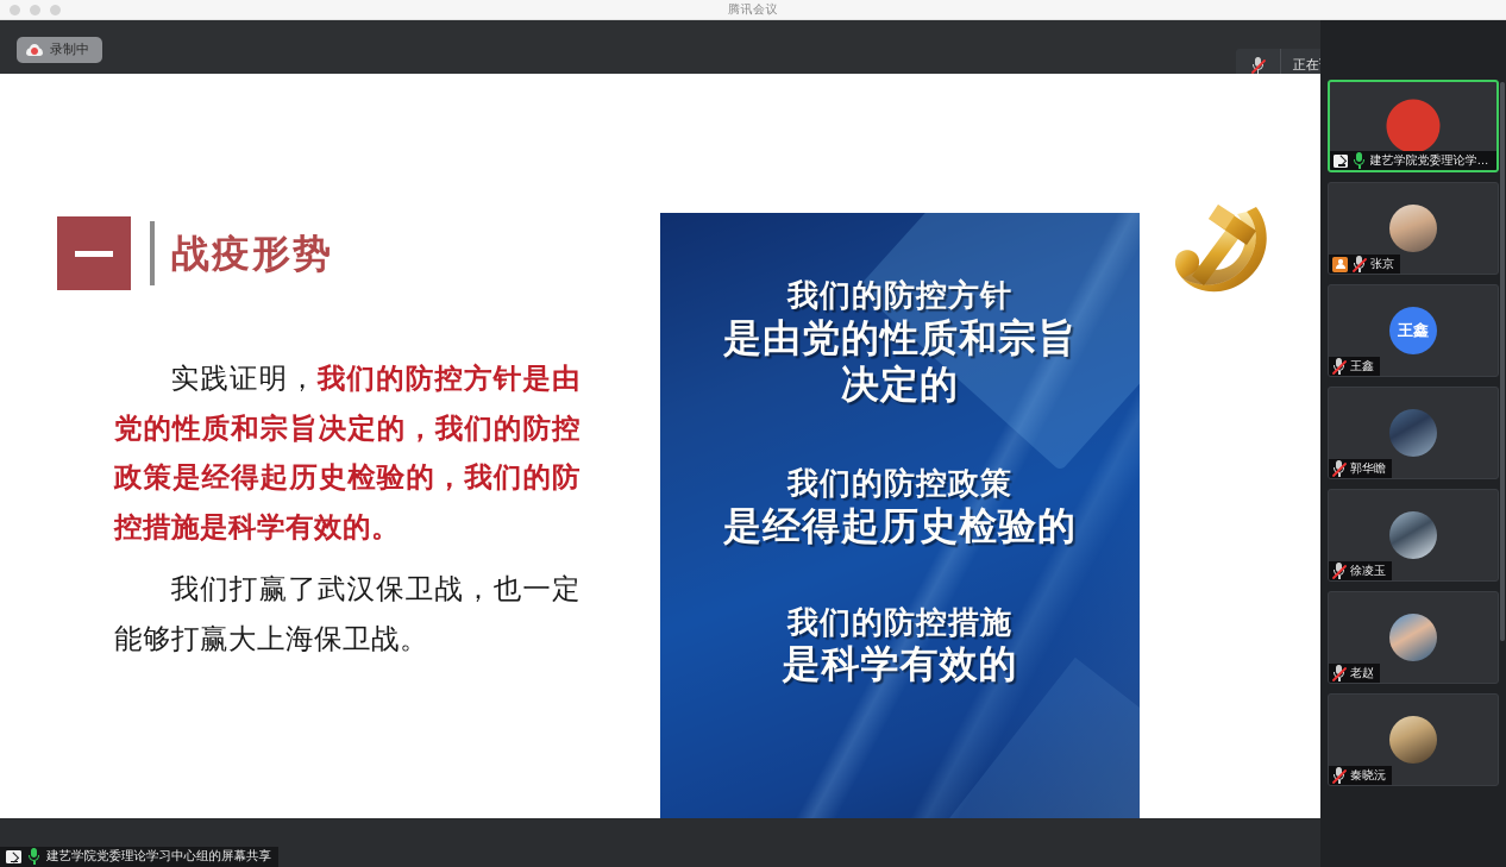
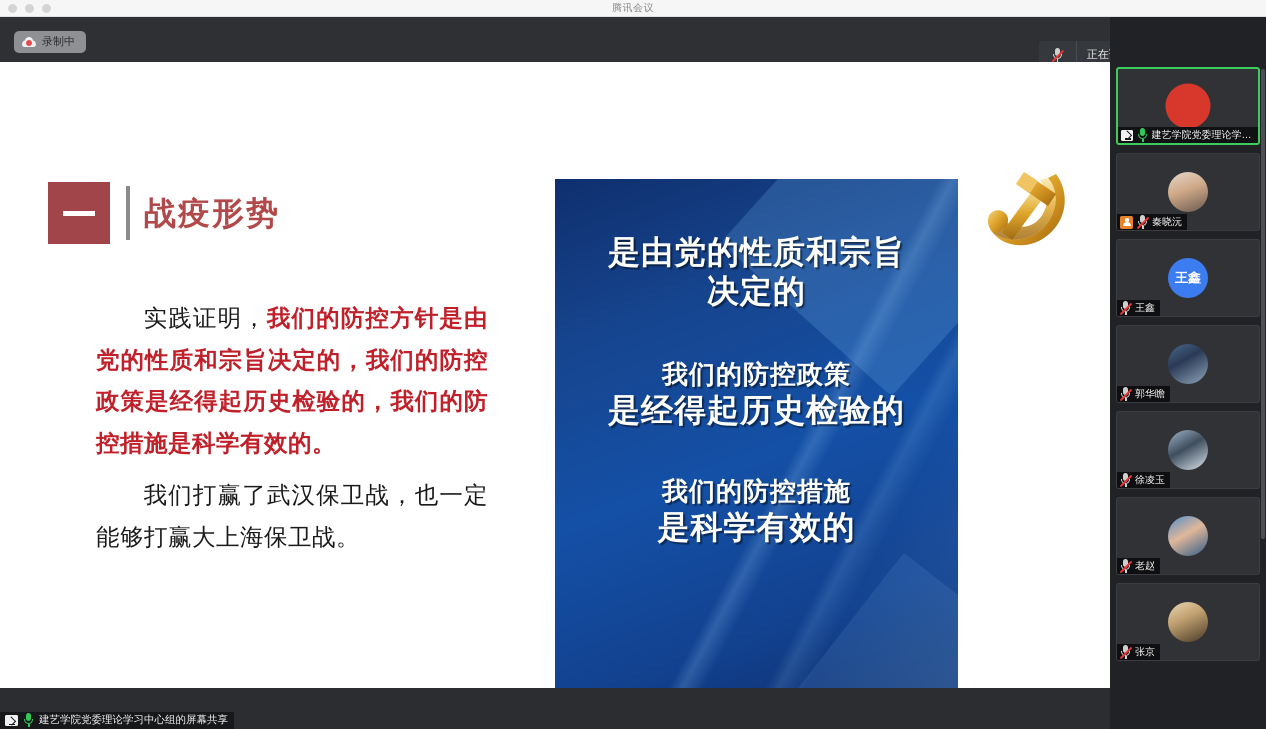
  腾讯会议
  录制中
  战疫形势
  实践证明，我们的防控方针是由党的性质和宗旨决定的，我们的防控政策是经得起历史检验的，我们的防控措施是科学有效的。
  我们打赢了武汉保卫战，也一定能够打赢大上海保卫战。
- 我们的防控方针
  是由党的性质和宗旨
  决定的
  我们的防控政策
  是经得起历史检验的
  我们的防控措施
  是科学有效的
  建艺学院党委理论学习中心组的屏幕共享
  建艺学院党委理论学习.
- 张京
+ 秦晓沅
  王鑫
  王鑫
  郭华瞻
  徐凌玉
  老赵
- 秦晓沅
+ 张京
